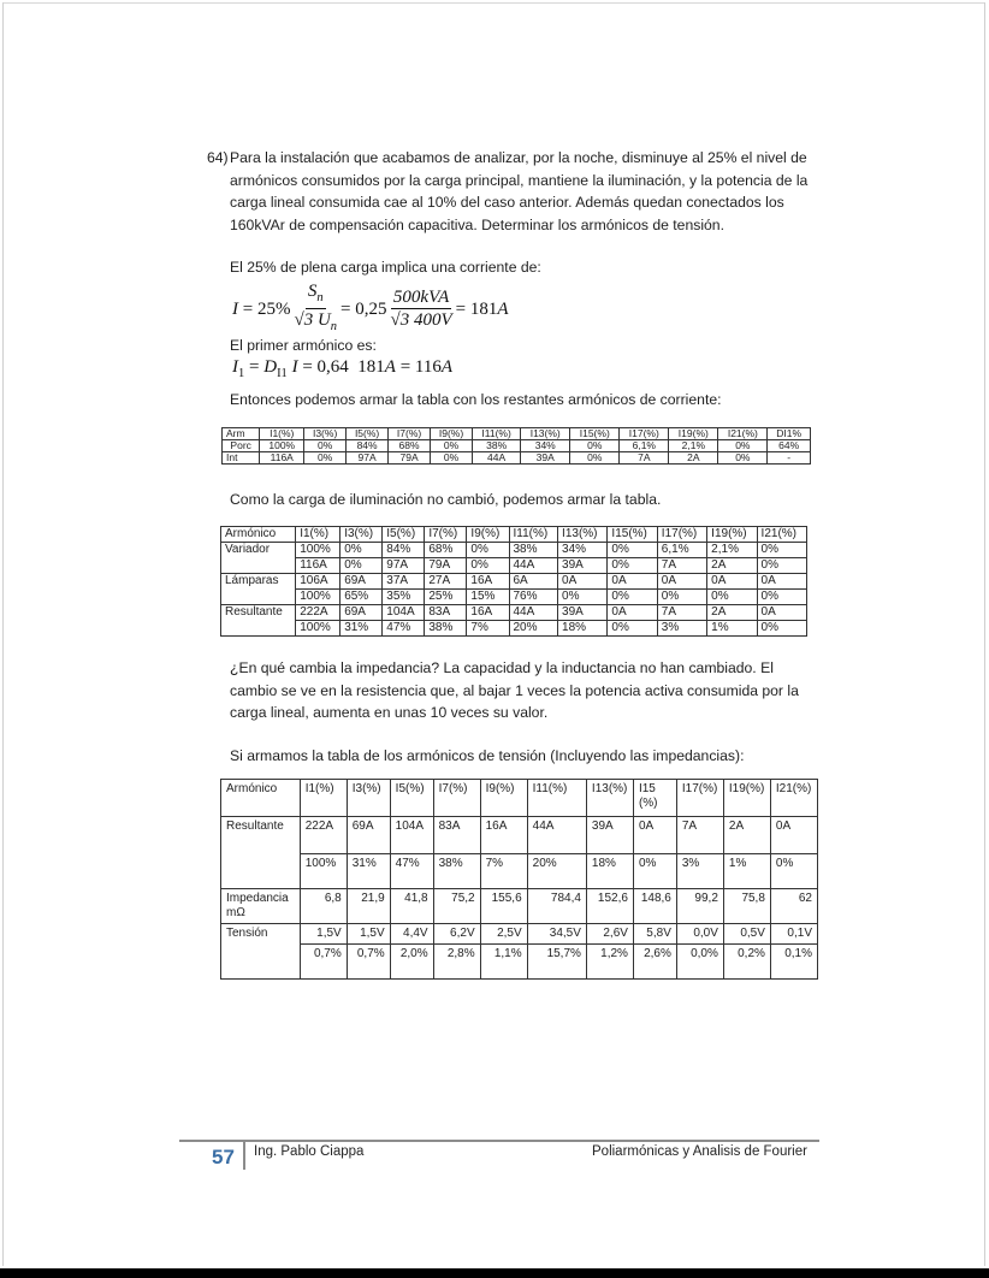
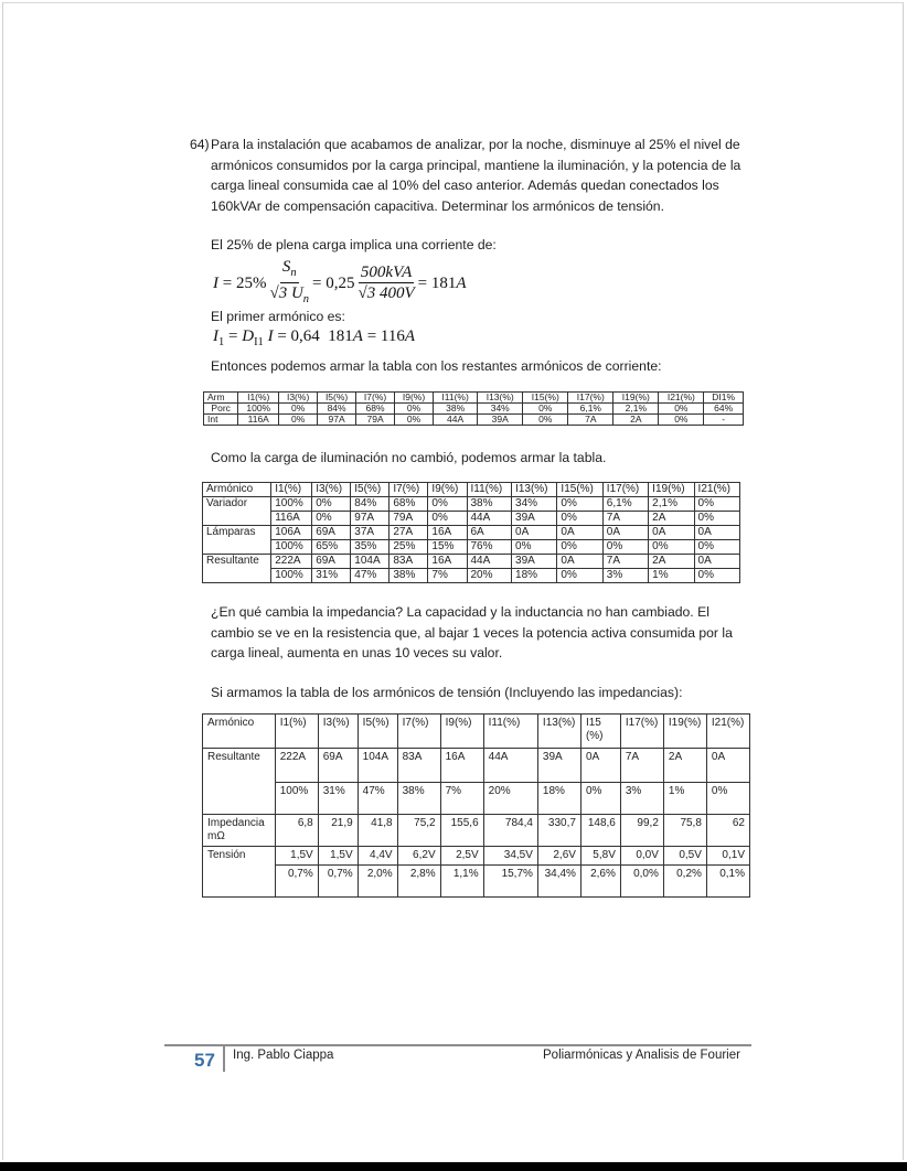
  64)
  Para la instalación que acabamos de analizar, por la noche, disminuye al 25% el nivel de armónicos consumidos por la carga principal, mantiene la iluminación, y la potencia de la carga lineal consumida cae al 10% del caso anterior. Además quedan conectados los 160kVAr de compensación capacitiva. Determinar los armónicos de tensión.
  El 25% de plena carga implica una corriente de:
  I
  = 25%
  Sn
  √3 Un
  = 0,25
  500kVA
  √3 400V
  = 181
  A
  El primer armónico es:
  I1 = DI1 I = 0,64 181A = 116A
  Entonces podemos armar la tabla con los restantes armónicos de corriente:
  Arm	I1(%)	I3(%)	I5(%)	I7(%)	I9(%)	I11(%)	I13(%)	I15(%)	I17(%)	I19(%)	I21(%)	DI1%
  Porc	100%	0%	84%	68%	0%	38%	34%	0%	6,1%	2,1%	0%	64%
  Int	116A	0%	97A	79A	0%	44A	39A	0%	7A	2A	0%	-
  Como la carga de iluminación no cambió, podemos armar la tabla.
  Armónico	I1(%)	I3(%)	I5(%)	I7(%)	I9(%)	I11(%)	I13(%)	I15(%)	I17(%)	I19(%)	I21(%)
  Variador	100%	0%	84%	68%	0%	38%	34%	0%	6,1%	2,1%	0%
  	116A	0%	97A	79A	0%	44A	39A	0%	7A	2A	0%
  Lámparas	106A	69A	37A	27A	16A	6A	0A	0A	0A	0A	0A
  	100%	65%	35%	25%	15%	76%	0%	0%	0%	0%	0%
  Resultante	222A	69A	104A	83A	16A	44A	39A	0A	7A	2A	0A
  	100%	31%	47%	38%	7%	20%	18%	0%	3%	1%	0%
  ¿En qué cambia la impedancia? La capacidad y la inductancia no han cambiado. El cambio se ve en la resistencia que, al bajar 1 veces la potencia activa consumida por la carga lineal, aumenta en unas 10 veces su valor.
  Si armamos la tabla de los armónicos de tensión (Incluyendo las impedancias):
  Armónico	I1(%)	I3(%)	I5(%)	I7(%)	I9(%)	I11(%)	I13(%)	I15(%)	I17(%)	I19(%)	I21(%)
  Resultante	222A	69A	104A	83A	16A	44A	39A	0A	7A	2A	0A
  	100%	31%	47%	38%	7%	20%	18%	0%	3%	1%	0%
- Impedancia mΩ	6,8	21,9	41,8	75,2	155,6	784,4	152,6	148,6	99,2	75,8	62
+ Impedancia mΩ	6,8	21,9	41,8	75,2	155,6	784,4	330,7	148,6	99,2	75,8	62
  Tensión	1,5V	1,5V	4,4V	6,2V	2,5V	34,5V	2,6V	5,8V	0,0V	0,5V	0,1V
- 	0,7%	0,7%	2,0%	2,8%	1,1%	15,7%	1,2%	2,6%	0,0%	0,2%	0,1%
+ 	0,7%	0,7%	2,0%	2,8%	1,1%	15,7%	34,4%	2,6%	0,0%	0,2%	0,1%
  57
  Ing. Pablo Ciappa
  Poliarmónicas y Analisis de Fourier
